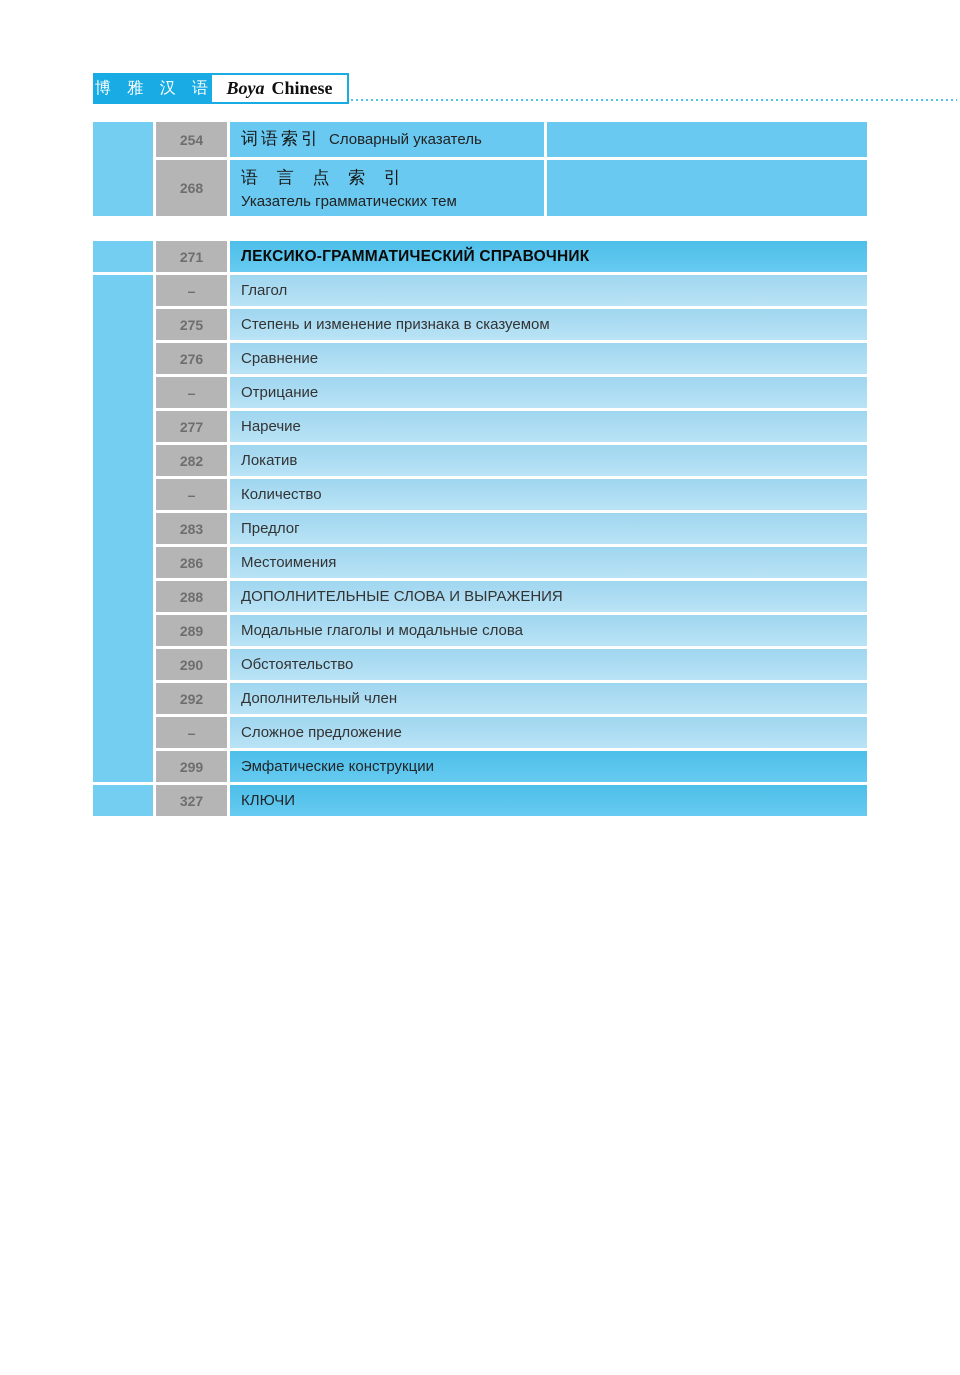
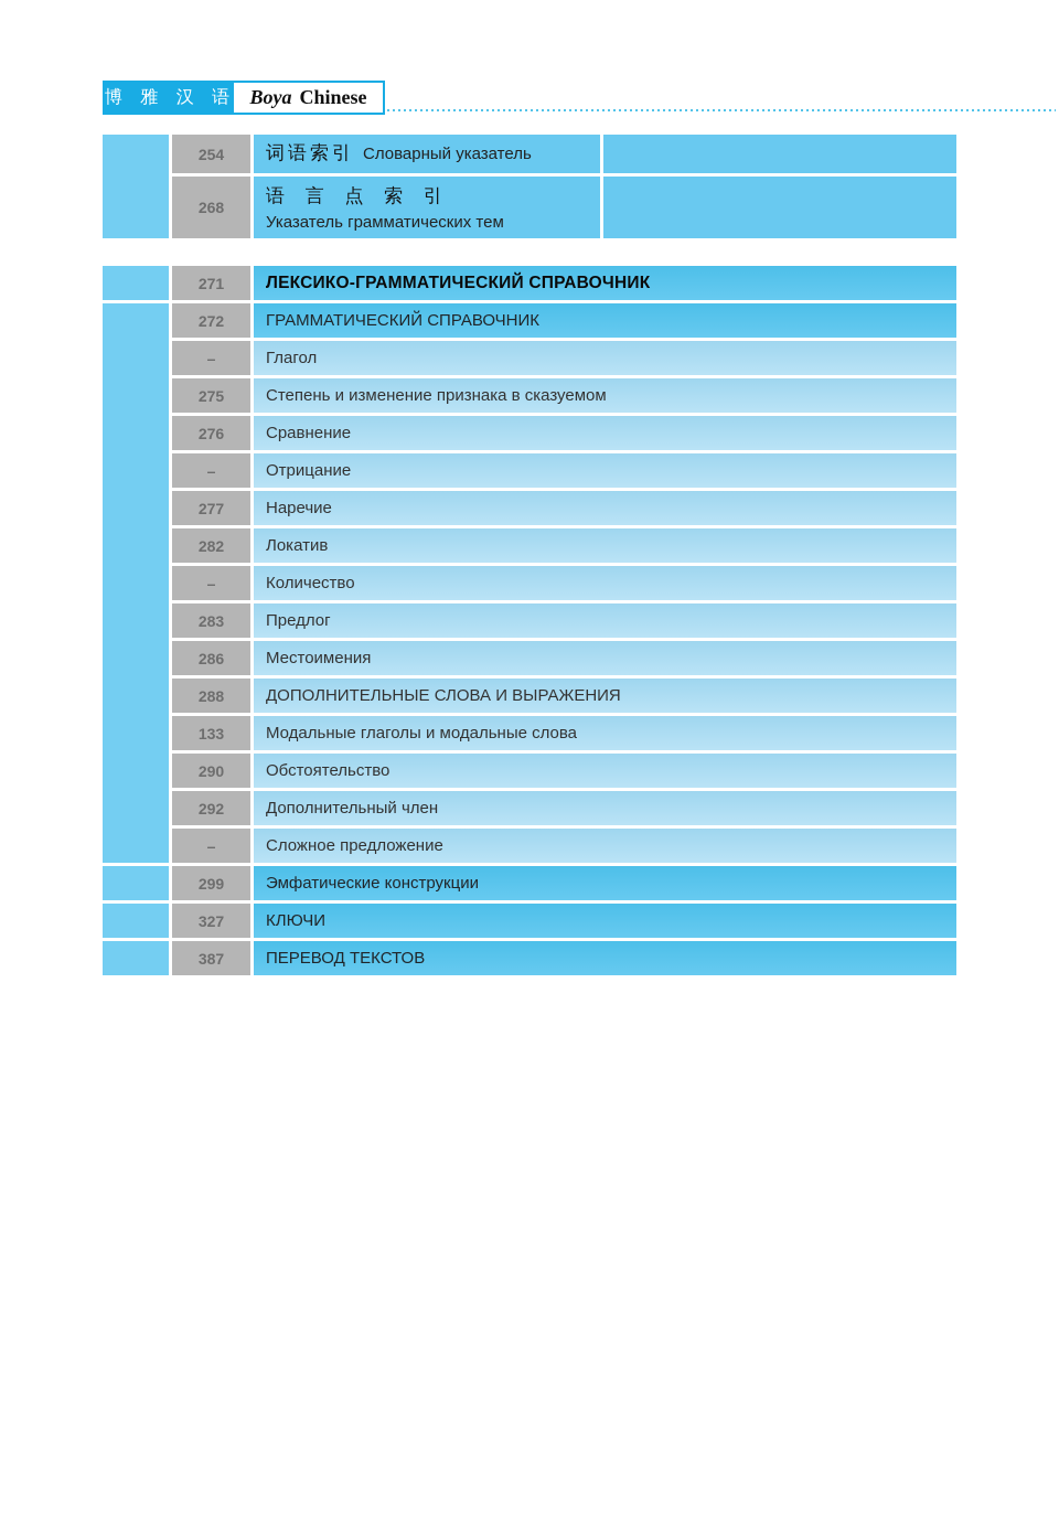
  博 雅 汉 语
  Boya
  Chinese
  254
  词语索引
  Словарный указатель
  268
  语 言 点 索 引
  Указатель грамматических тем
  271
  ЛЕКСИКО-ГРАММАТИЧЕСКИЙ СПРАВОЧНИК
+ 272
+ ГРАММАТИЧЕСКИЙ СПРАВОЧНИК
  –
  Глагол
  275
  Степень и изменение признака в сказуемом
  276
  Сравнение
  –
  Отрицание
  277
  Наречие
  282
  Локатив
  –
  Количество
  283
  Предлог
  286
  Местоимения
  288
  ДОПОЛНИТЕЛЬНЫЕ СЛОВА И ВЫРАЖЕНИЯ
- 289
+ 133
  Модальные глаголы и модальные слова
  290
  Обстоятельство
  292
  Дополнительный член
  –
  Сложное предложение
  299
  Эмфатические конструкции
  327
  КЛЮЧИ
+ 387
+ ПЕРЕВОД ТЕКСТОВ
